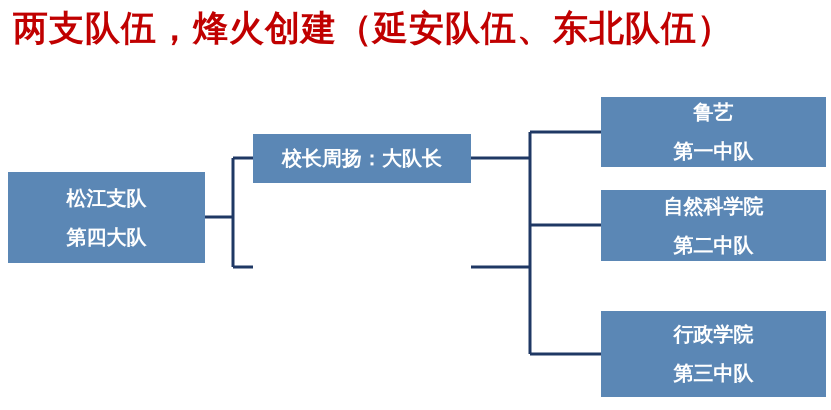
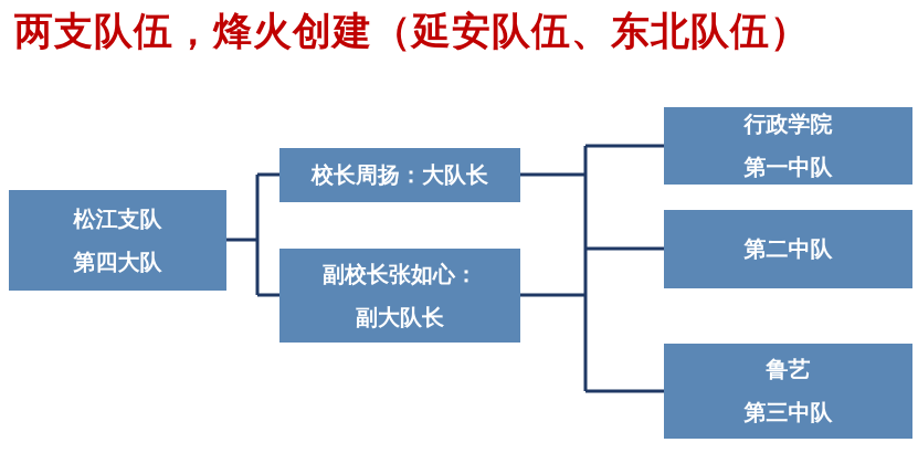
  两支队伍，烽火创建（延安队伍、东北队伍）
  松江支队
  第四大队
  校长周扬：大队长
+ 副校长张如心：
+ 副大队长
- 鲁艺
+ 行政学院
  第一中队
- 自然科学院
  第二中队
- 行政学院
+ 鲁艺
  第三中队
